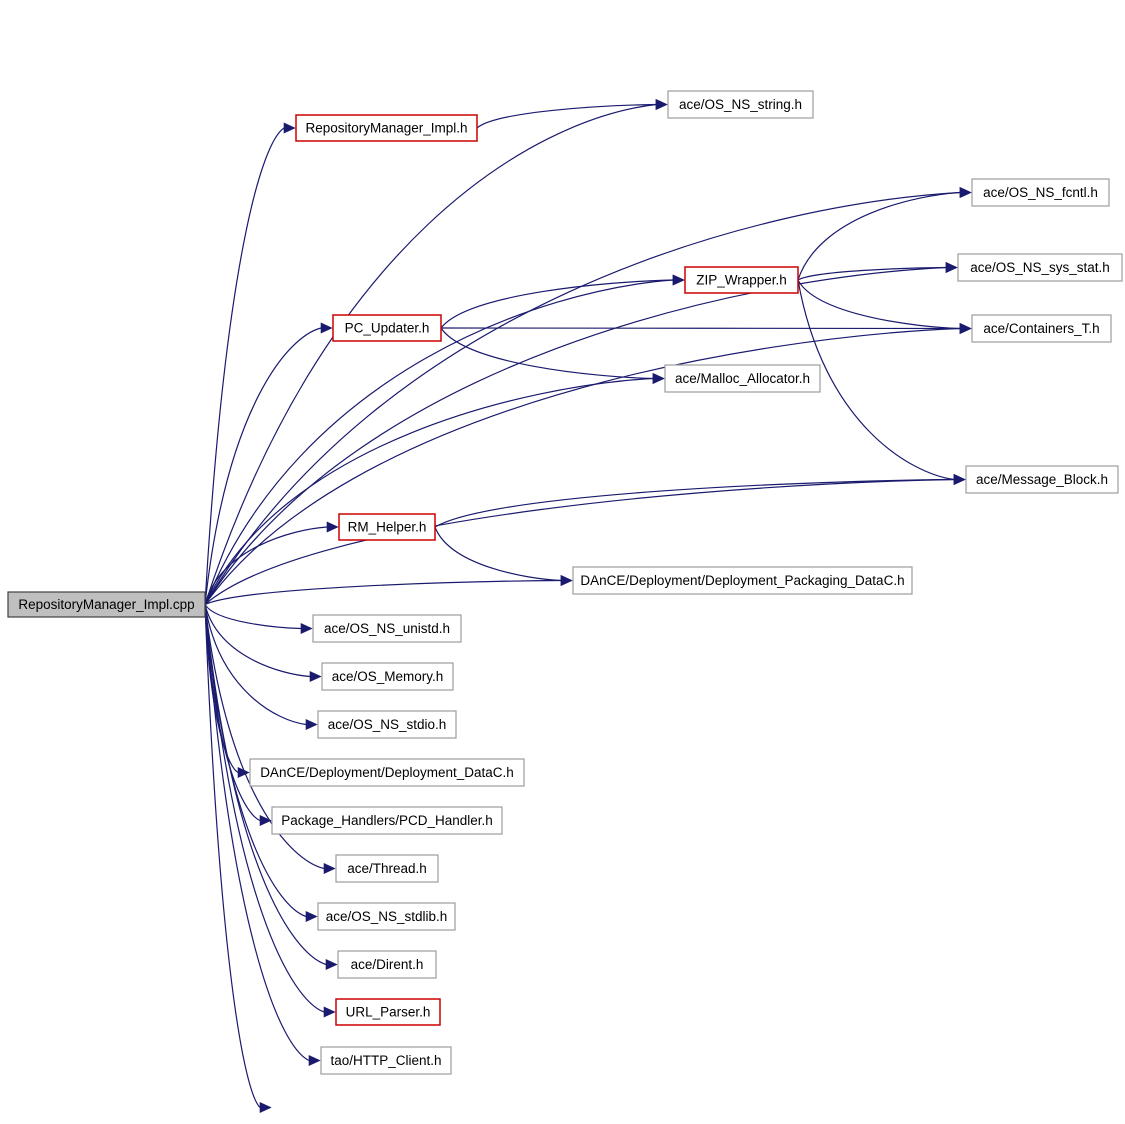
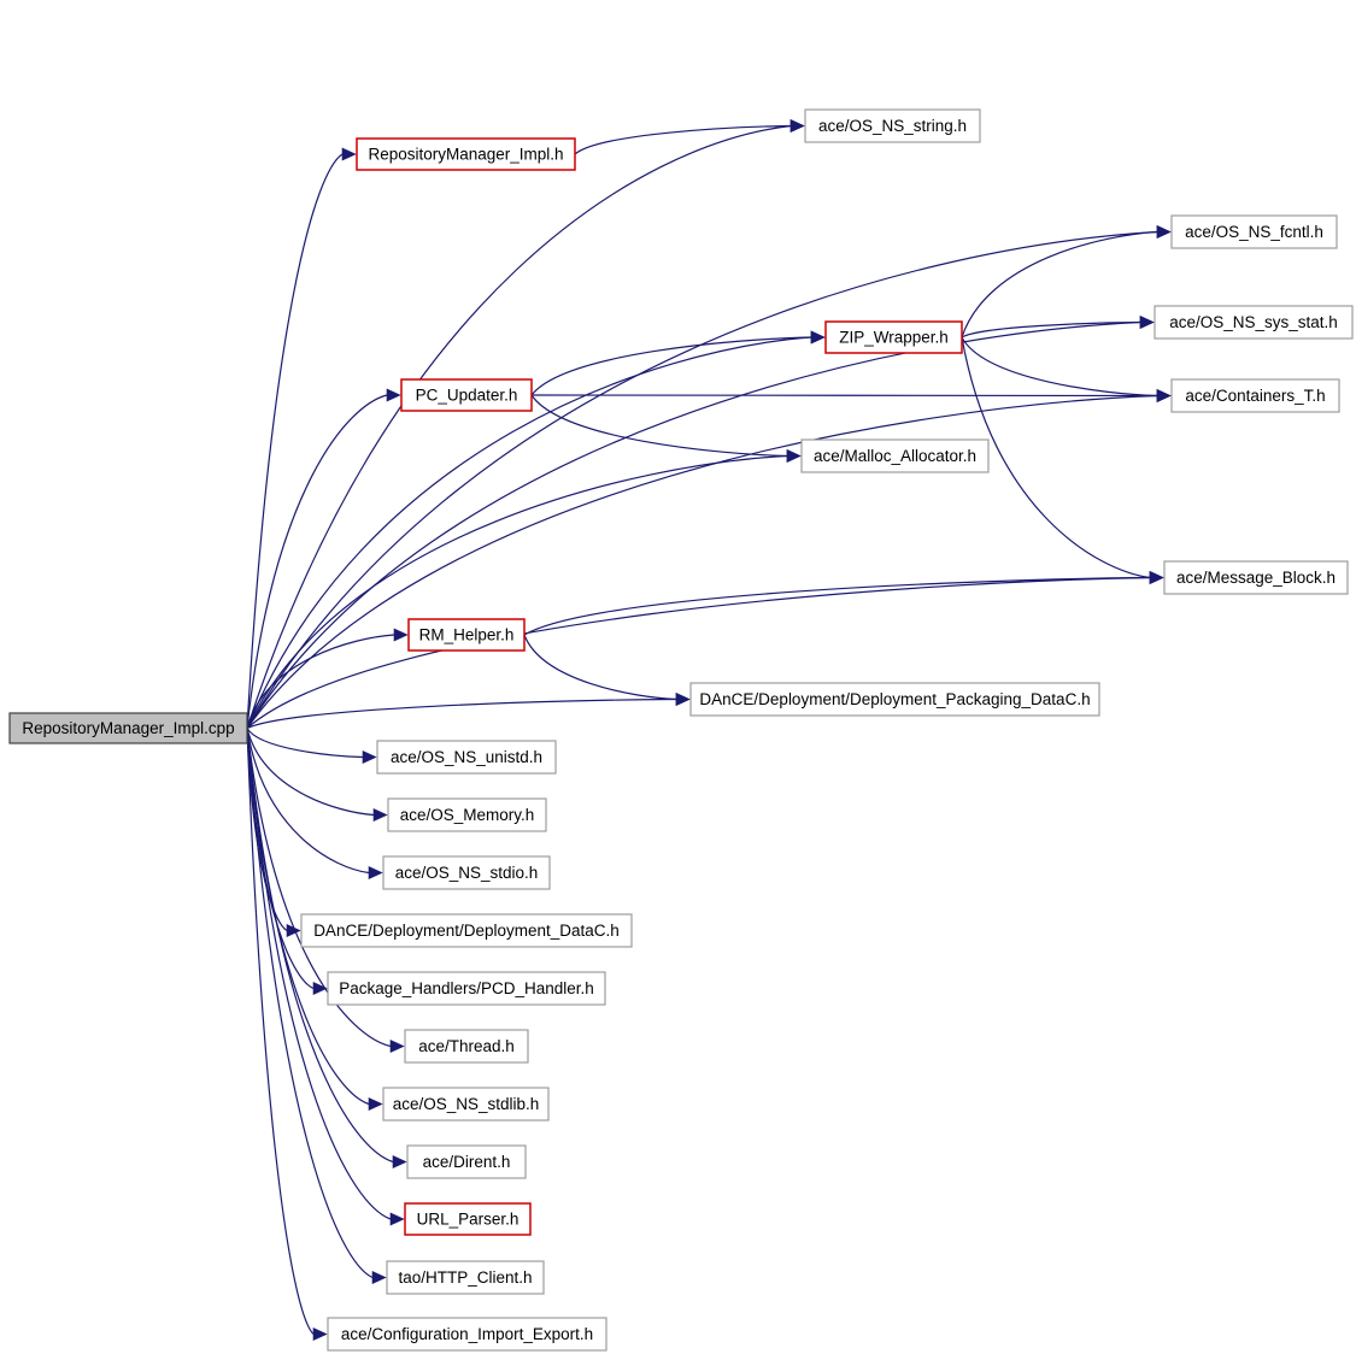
  RepositoryManager_Impl.cpp
  RepositoryManager_Impl.h
  ace/OS_NS_string.h
  ace/OS_NS_fcntl.h
  ace/OS_NS_sys_stat.h
  ZIP_Wrapper.h
  ace/Containers_T.h
  PC_Updater.h
  ace/Malloc_Allocator.h
  ace/Message_Block.h
  RM_Helper.h
  DAnCE/Deployment/Deployment_Packaging_DataC.h
  ace/OS_NS_unistd.h
  ace/OS_Memory.h
  ace/OS_NS_stdio.h
  DAnCE/Deployment/Deployment_DataC.h
  Package_Handlers/PCD_Handler.h
  ace/Thread.h
  ace/OS_NS_stdlib.h
  ace/Dirent.h
  URL_Parser.h
  tao/HTTP_Client.h
+ ace/Configuration_Import_Export.h
